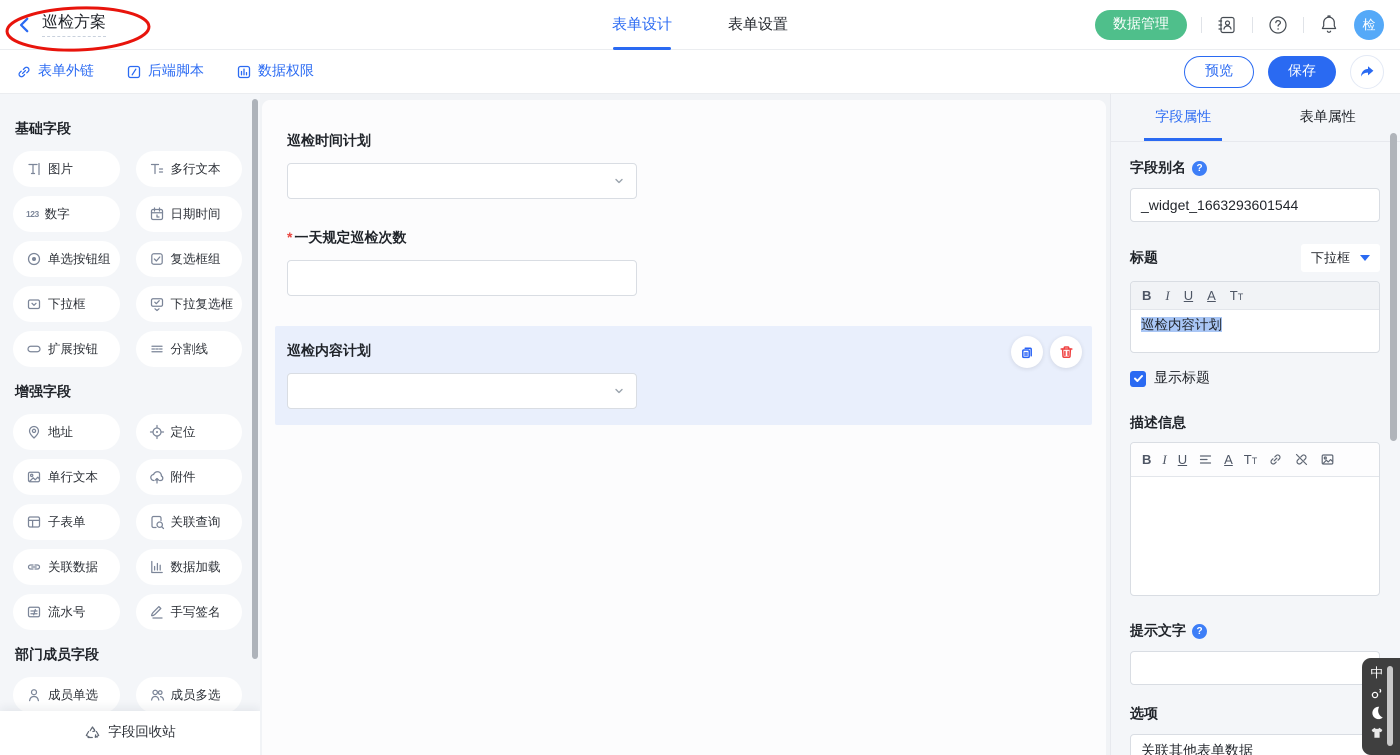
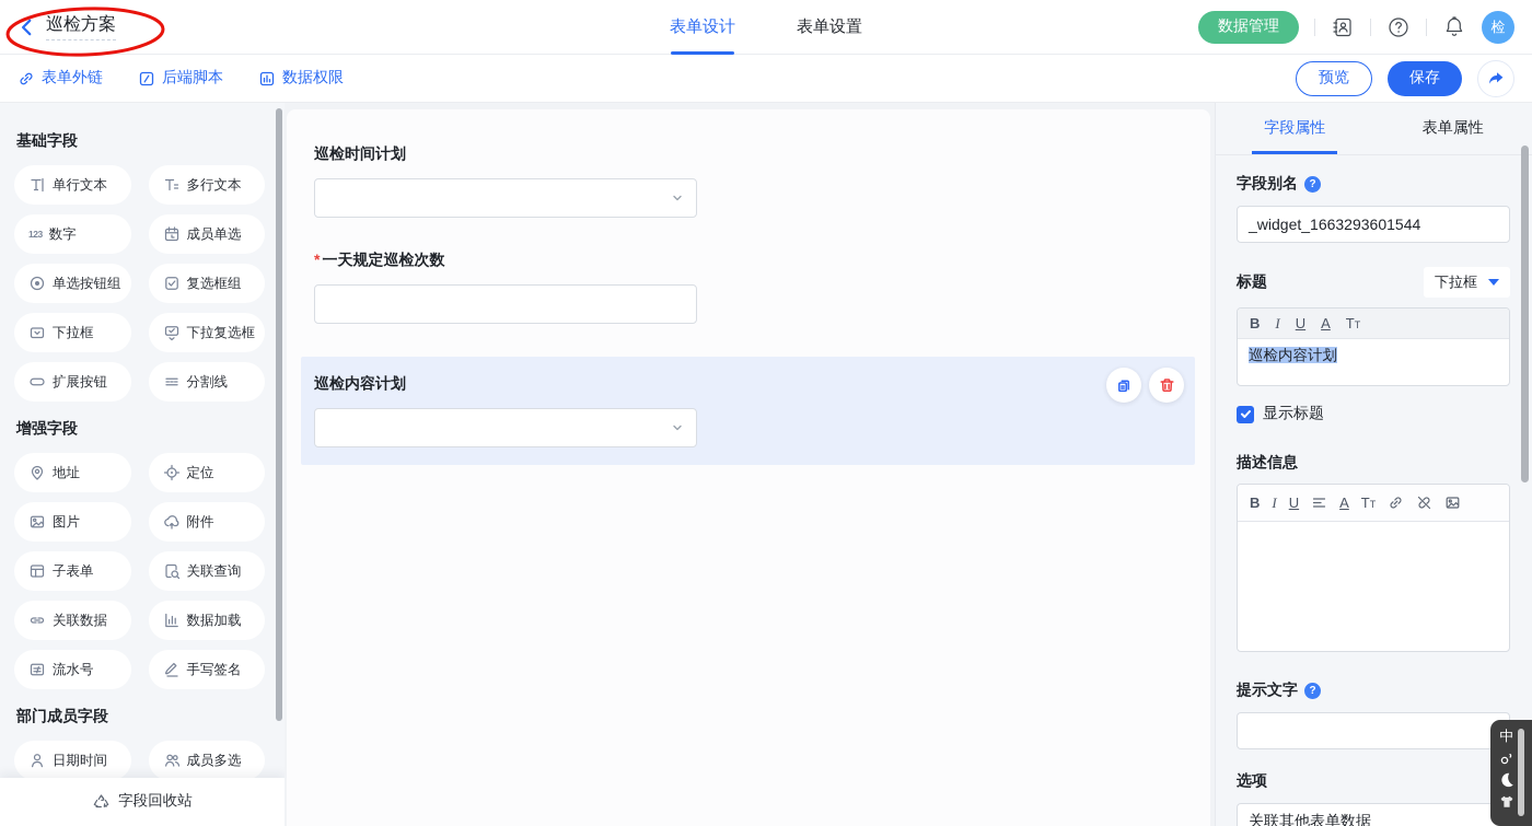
  巡检方案
  表单设计
  表单设置
  数据管理
  检
  表单外链
  后端脚本
  数据权限
  预览
  保存
  基础字段
- 图片
+ 单行文本
  多行文本
  123
  数字
- 日期时间
+ 成员单选
  单选按钮组
  复选框组
  下拉框
  下拉复选框
  扩展按钮
  分割线
  增强字段
  地址
  定位
- 单行文本
+ 图片
  附件
  子表单
  关联查询
  关联数据
  数据加载
  流水号
  手写签名
  部门成员字段
- 成员单选
+ 日期时间
  成员多选
  字段回收站
  巡检时间计划
  * 一天规定巡检次数
  巡检内容计划
  字段属性
  表单属性
  字段别名
  ?
  _widget_1663293601544
  标题
  下拉框
  B
  I
  U
  A
  TT
  巡检内容计划
  显示标题
  描述信息
  B
  I
  U
  A
  TT
  提示文字
  ?
  选项
  关联其他表单数据
  中
